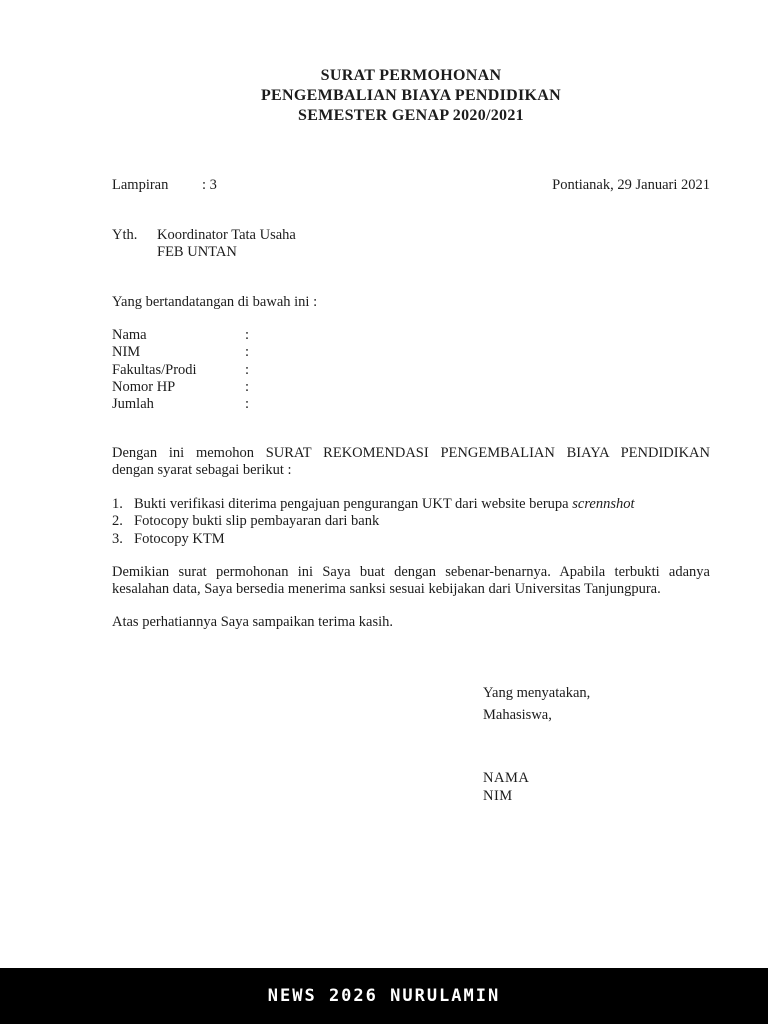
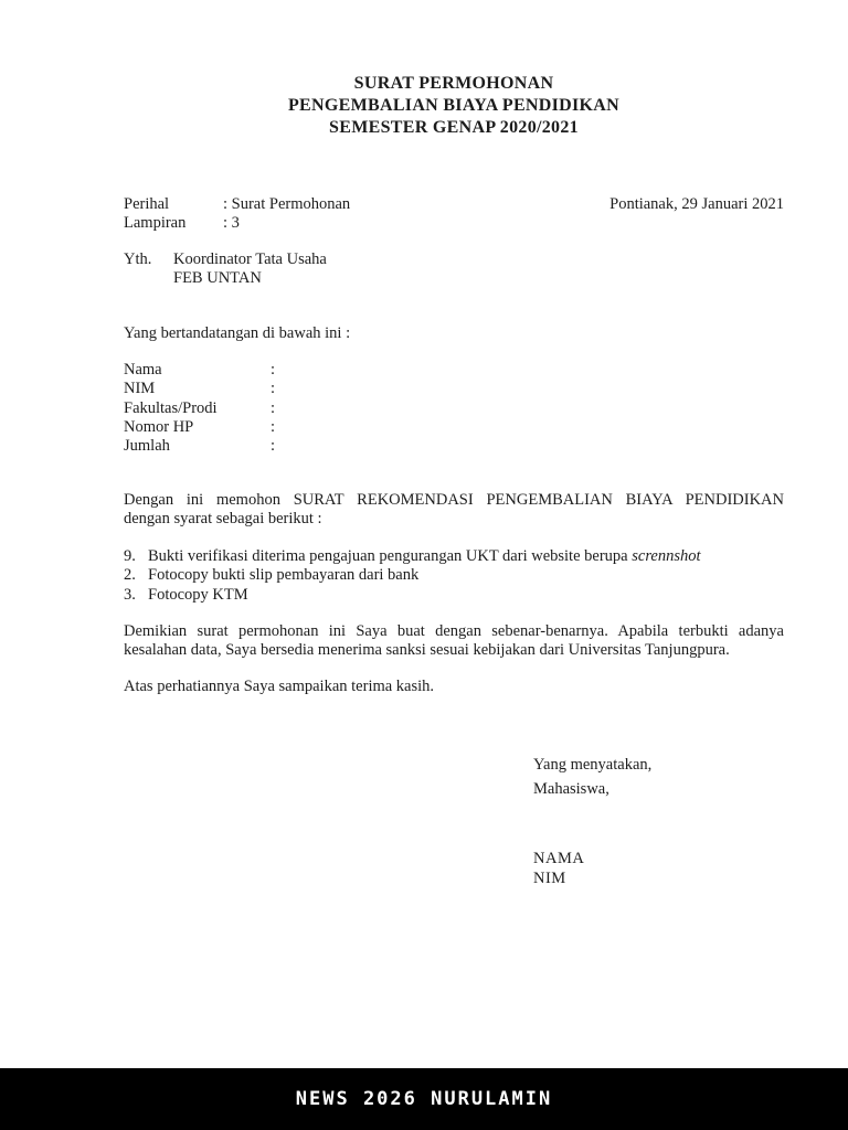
  SURAT PERMOHONAN
  PENGEMBALIAN BIAYA PENDIDIKAN
  SEMESTER GENAP 2020/2021
+ Perihal
+ : Surat Permohonan
  Lampiran
  : 3
  Pontianak, 29 Januari 2021
  Yth.
  Koordinator Tata Usaha
  FEB UNTAN
  Yang bertandatangan di bawah ini :
  Nama
  :
  NIM
  :
  Fakultas/Prodi
  :
  Nomor HP
  :
  Jumlah
  :
  Dengan ini memohon SURAT REKOMENDASI PENGEMBALIAN BIAYA PENDIDIKAN
  dengan syarat sebagai berikut :
- 1.
+ 9.
  Bukti verifikasi diterima pengajuan pengurangan UKT dari website berupa scrennshot
  2.
  Fotocopy bukti slip pembayaran dari bank
  3.
  Fotocopy KTM
  Demikian surat permohonan ini Saya buat dengan sebenar-benarnya. Apabila terbukti adanya
  kesalahan data, Saya bersedia menerima sanksi sesuai kebijakan dari Universitas Tanjungpura.
  Atas perhatiannya Saya sampaikan terima kasih.
  Yang menyatakan,
  Mahasiswa,
  NAMA
  NIM
  NEWS 2026 NURULAMIN
